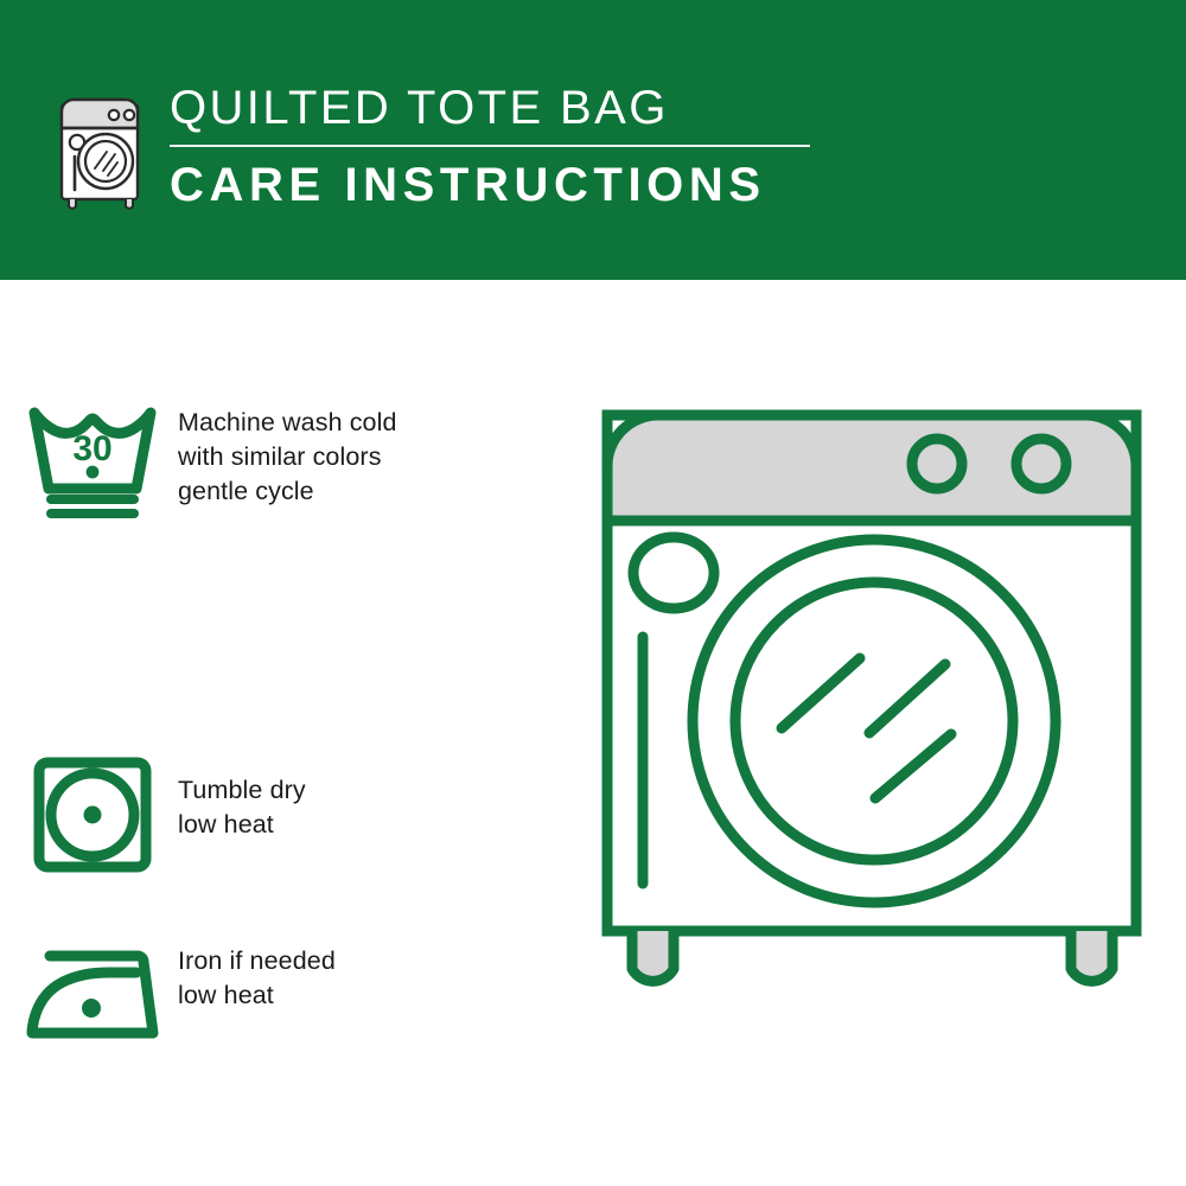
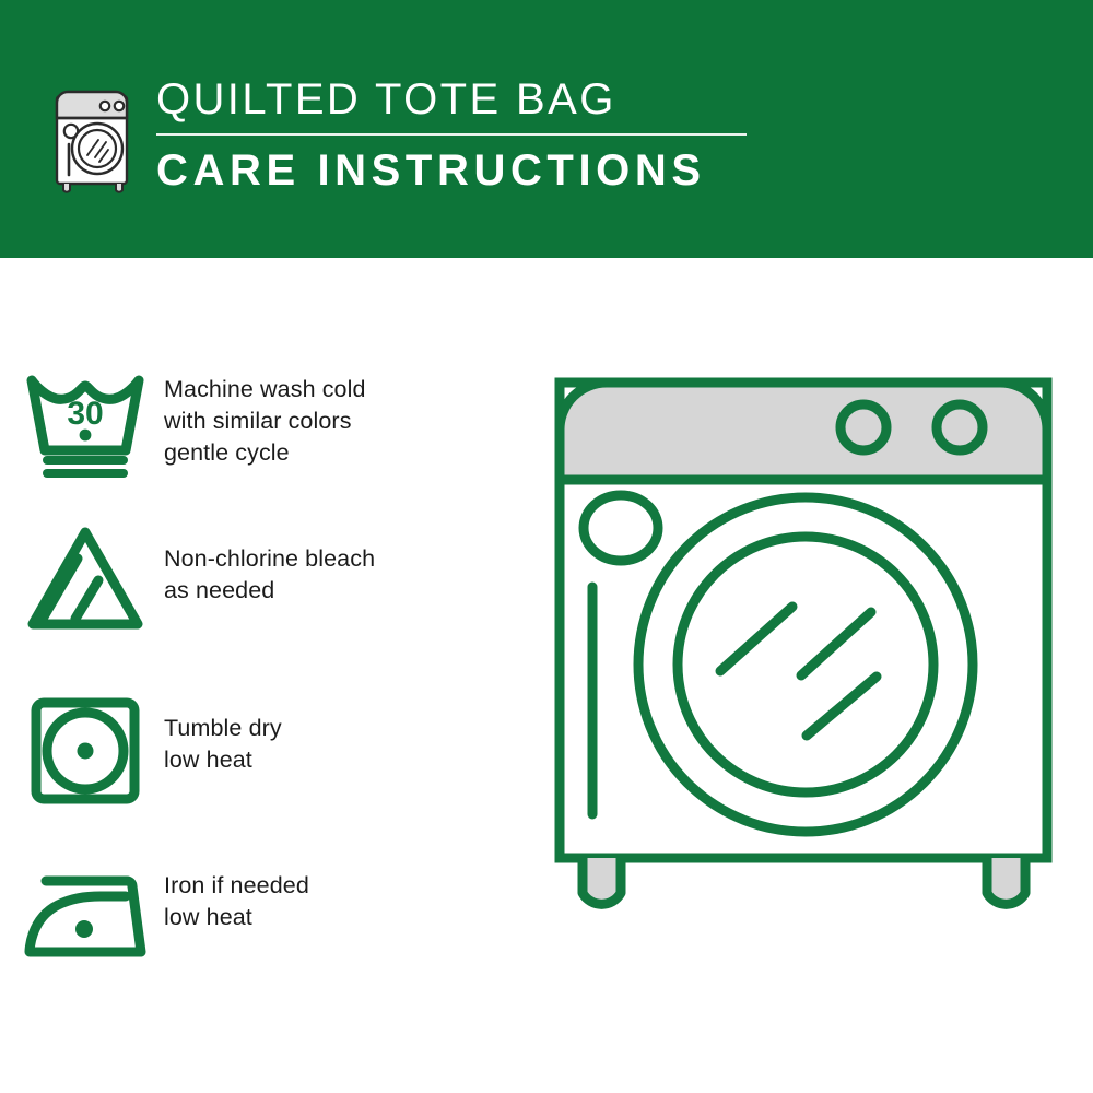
  QUILTED TOTE BAG
  CARE INSTRUCTIONS
  30
  Machine wash cold
  with similar colors
  gentle cycle
+ Non-chlorine bleach
+ as needed
  Tumble dry
  low heat
  Iron if needed
  low heat
